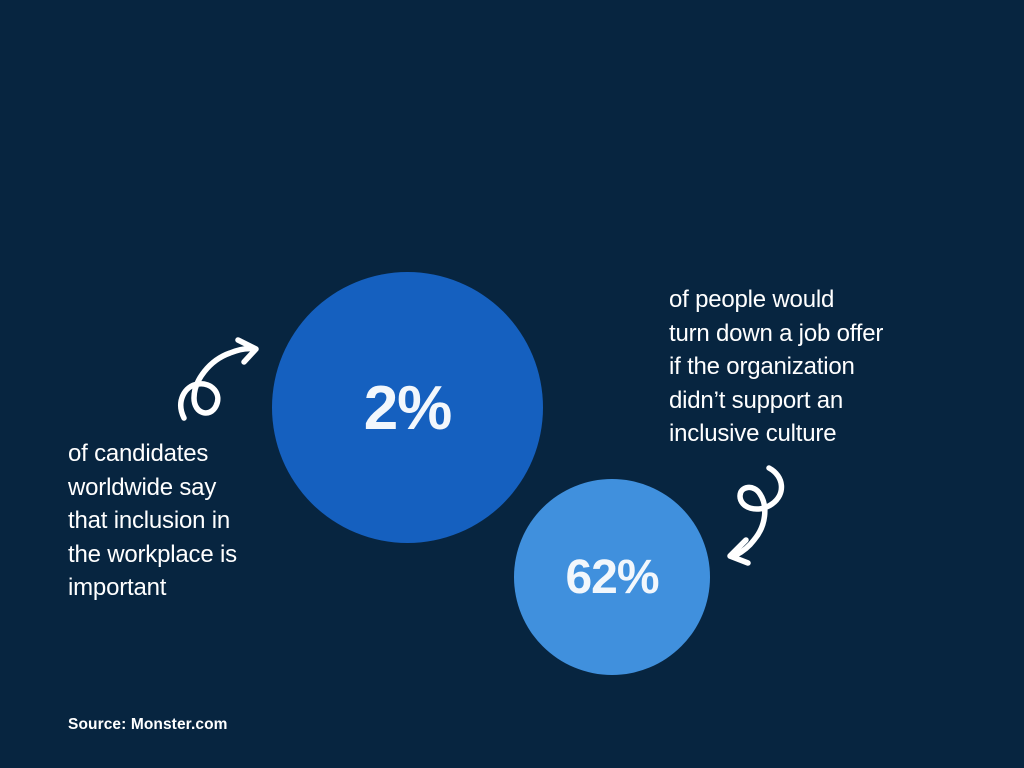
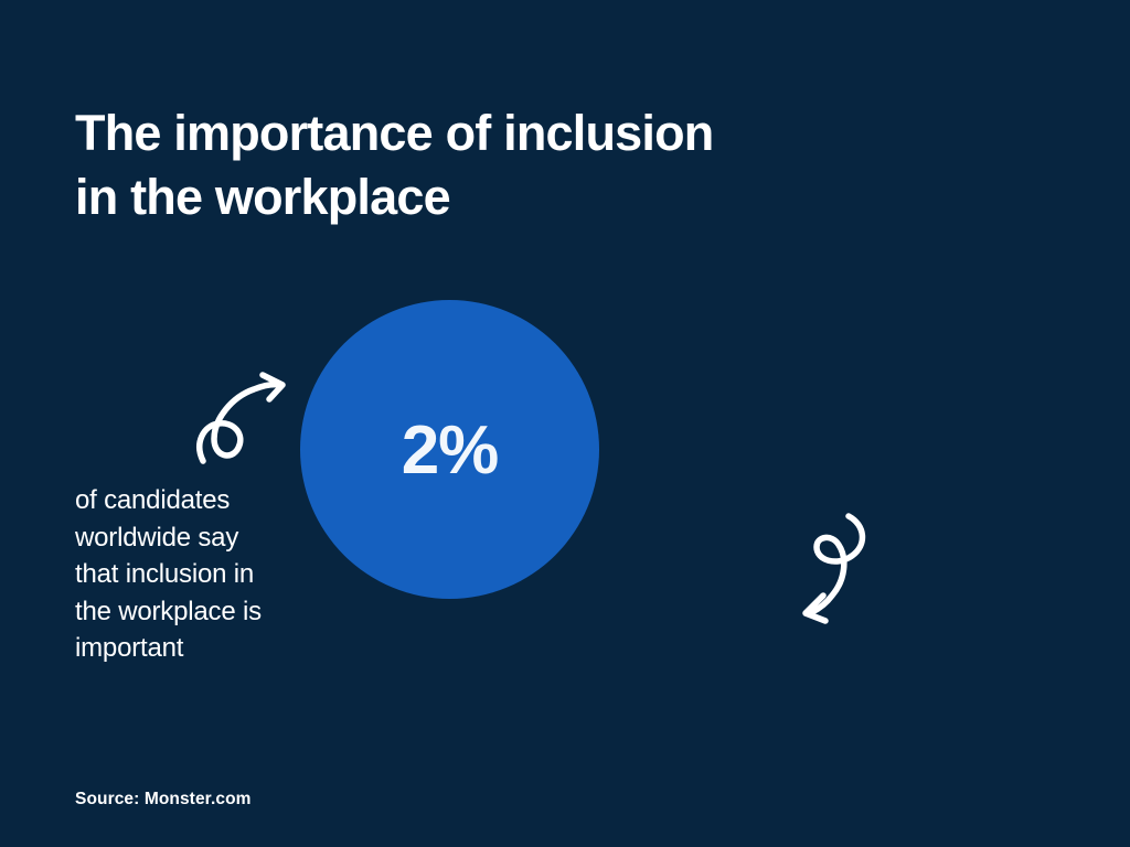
+ The importance of inclusion
+ in the workplace
  2%
- 62%
  of candidates
  worldwide say
  that inclusion in
  the workplace is
  important
- of people would
- turn down a job offer
- if the organization
- didn’t support an
- inclusive culture
  Source: Monster.com
